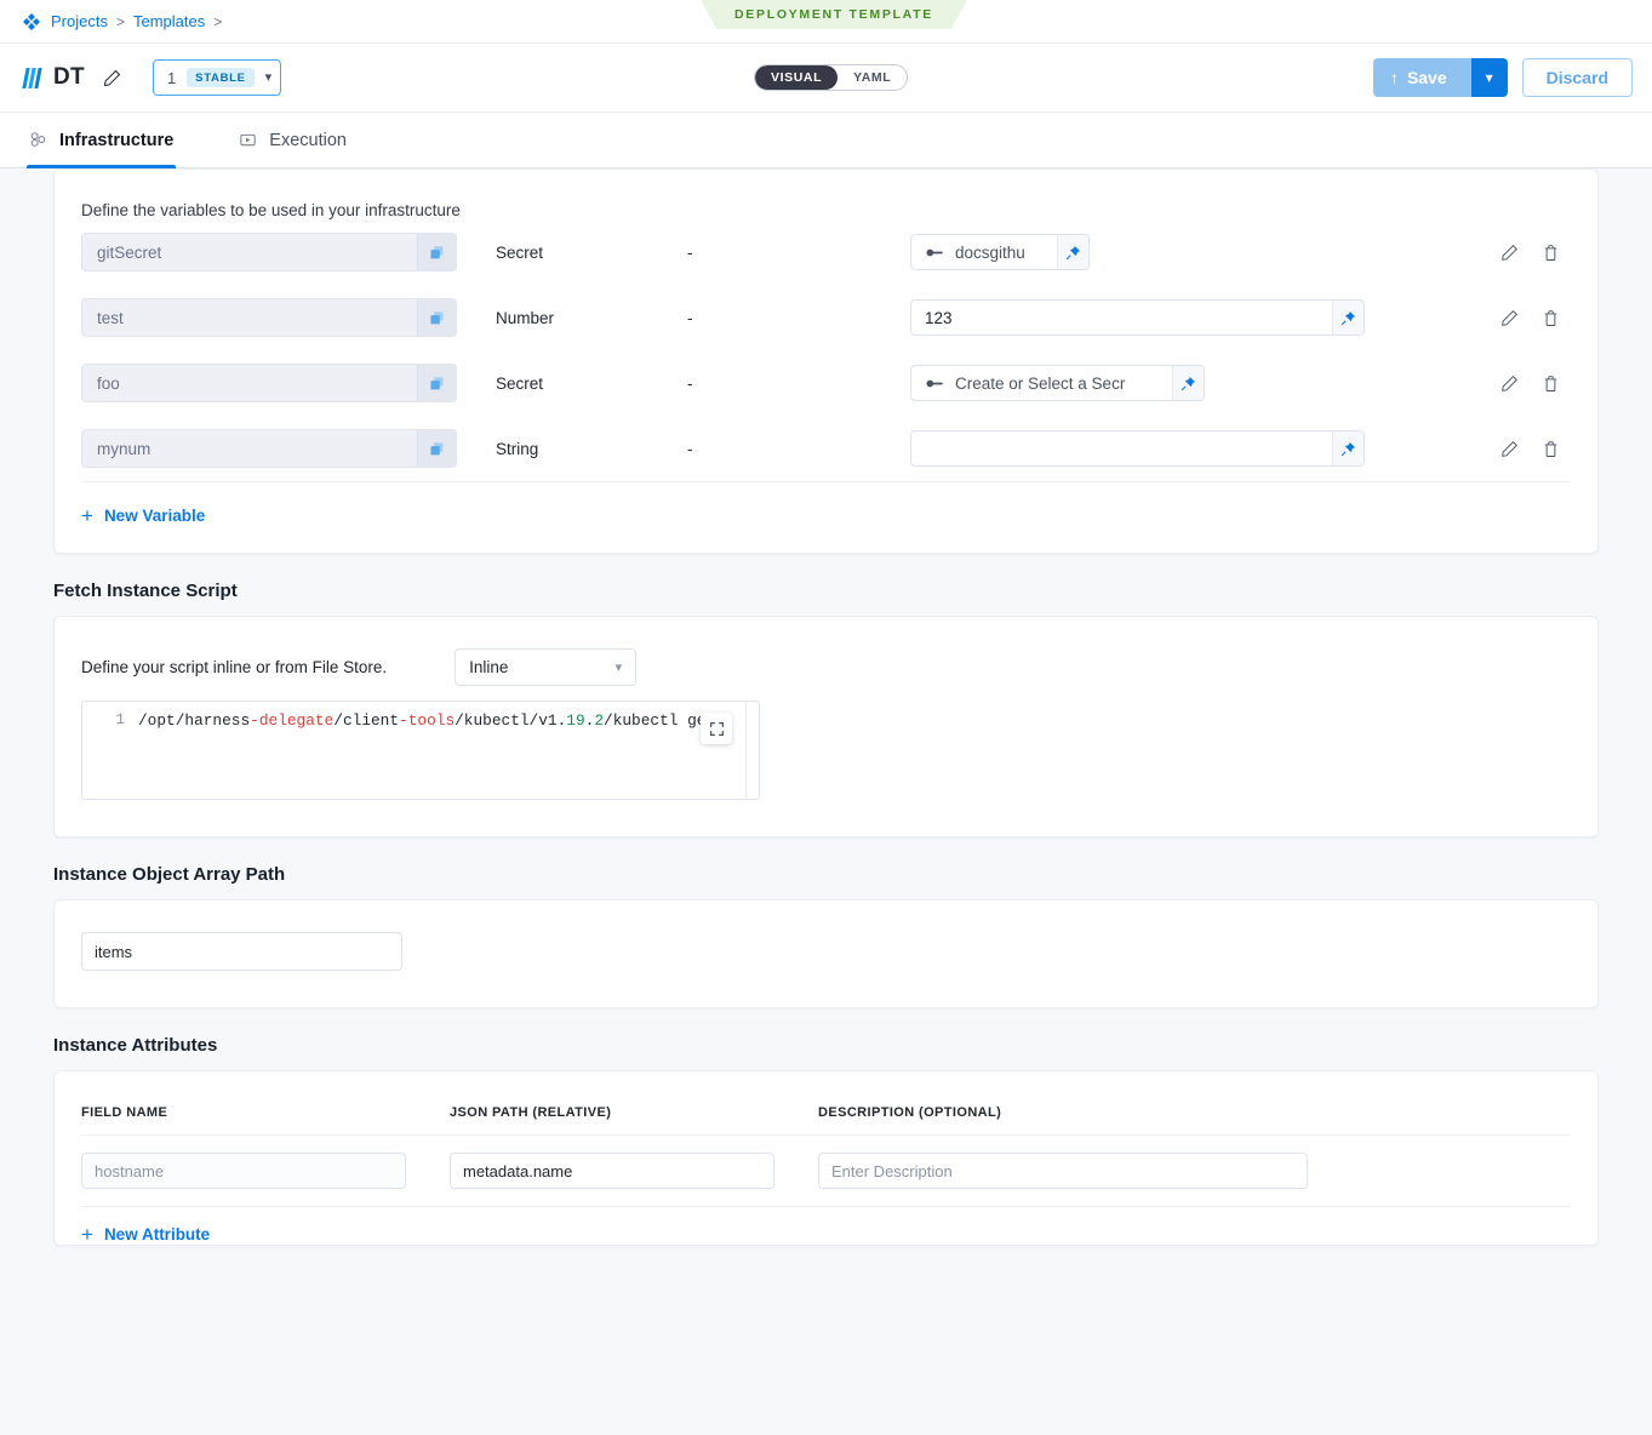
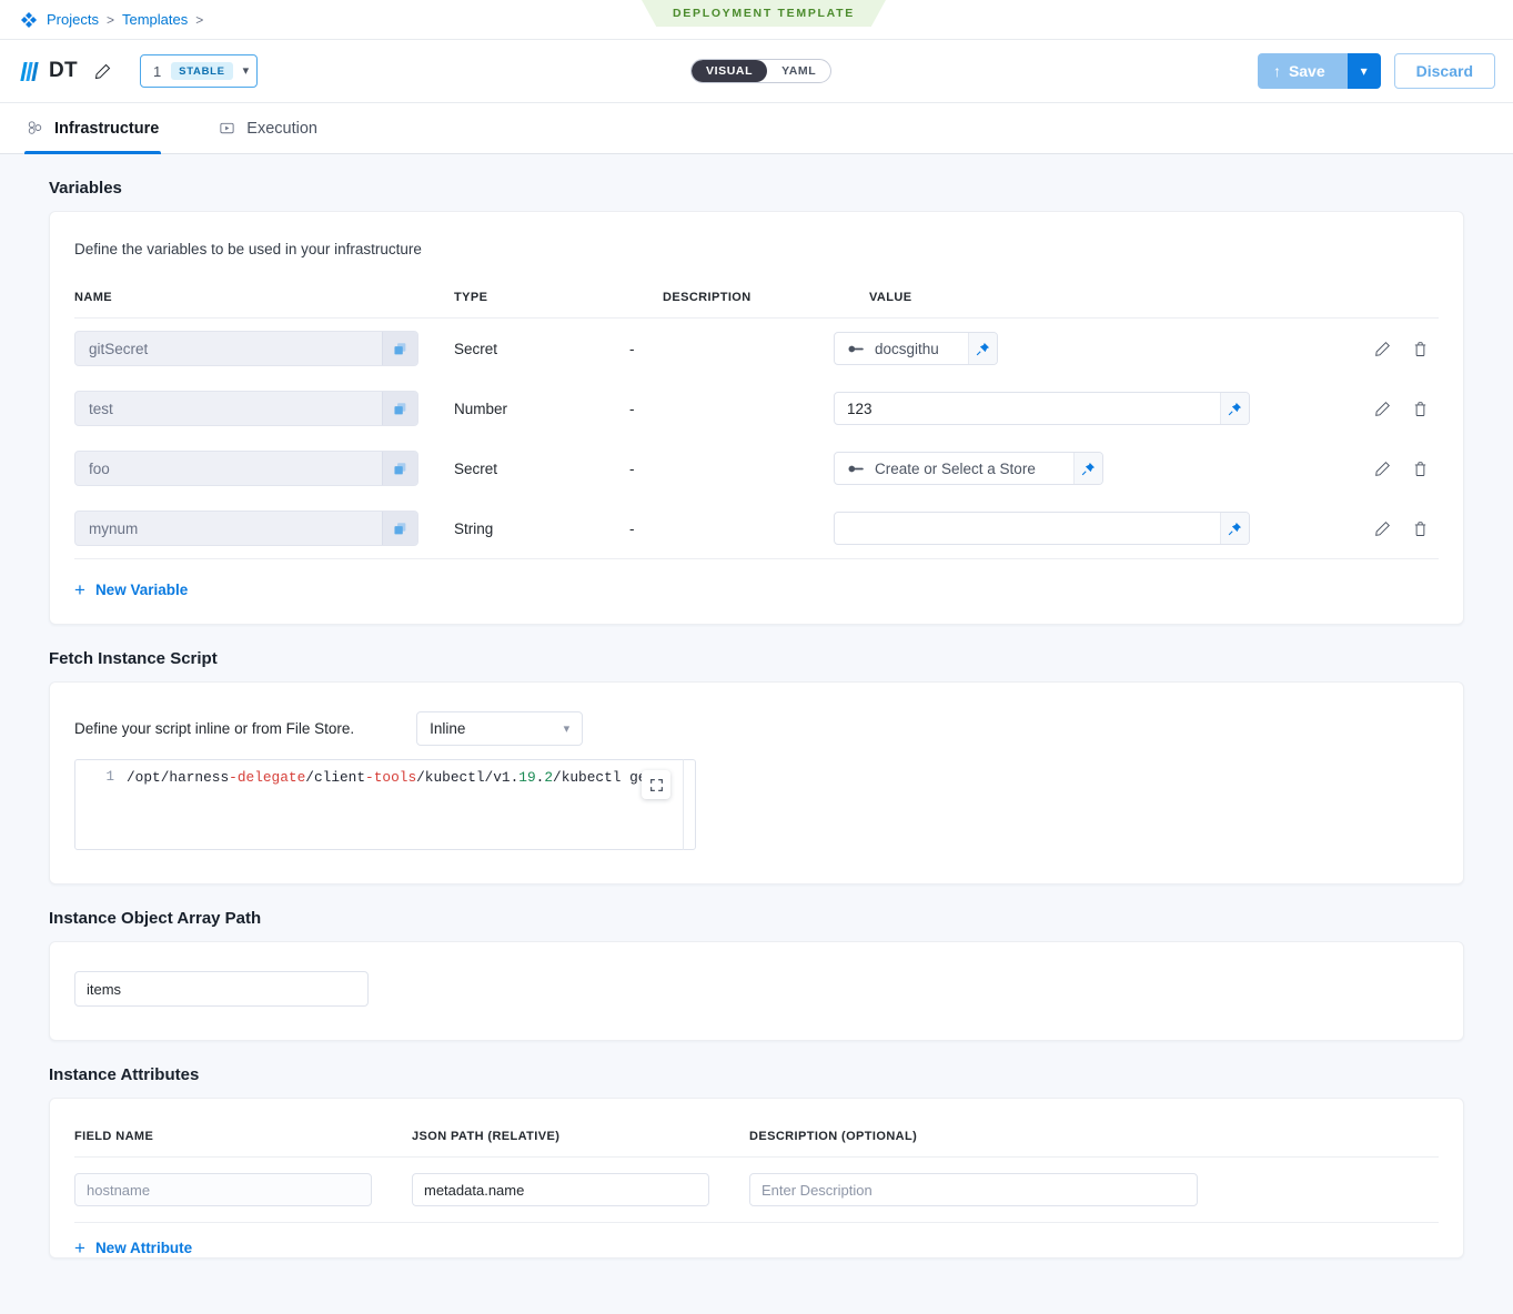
  Projects
  >
  Templates
  >
  DEPLOYMENT TEMPLATE
  DT
  1
  STABLE
  ▾
  VISUAL
  YAML
  ↑
  Save
  ▾
  Discard
  Infrastructure
  Execution
+ Variables
  Define the variables to be used in your infrastructure
+ NAME
+ TYPE
+ DESCRIPTION
+ VALUE
  gitSecret
  Secret
  -
  docsgithu
  test
  Number
  -
  123
  foo
  Secret
  -
- Create or Select a Secr
+ Create or Select a Store
  mynum
  String
  -
  +
  New Variable
  Fetch Instance Script
  Define your script inline or from File Store.
  Inline
  ▾
  1
  /opt/harness-delegate/client-tools/kubectl/v1.19.2/kubectl g
  Instance Object Array Path
  items
  Instance Attributes
  FIELD NAME
  JSON PATH (RELATIVE)
  DESCRIPTION (OPTIONAL)
  hostname
  metadata.name
  Enter Description
  +
  New Attribute
